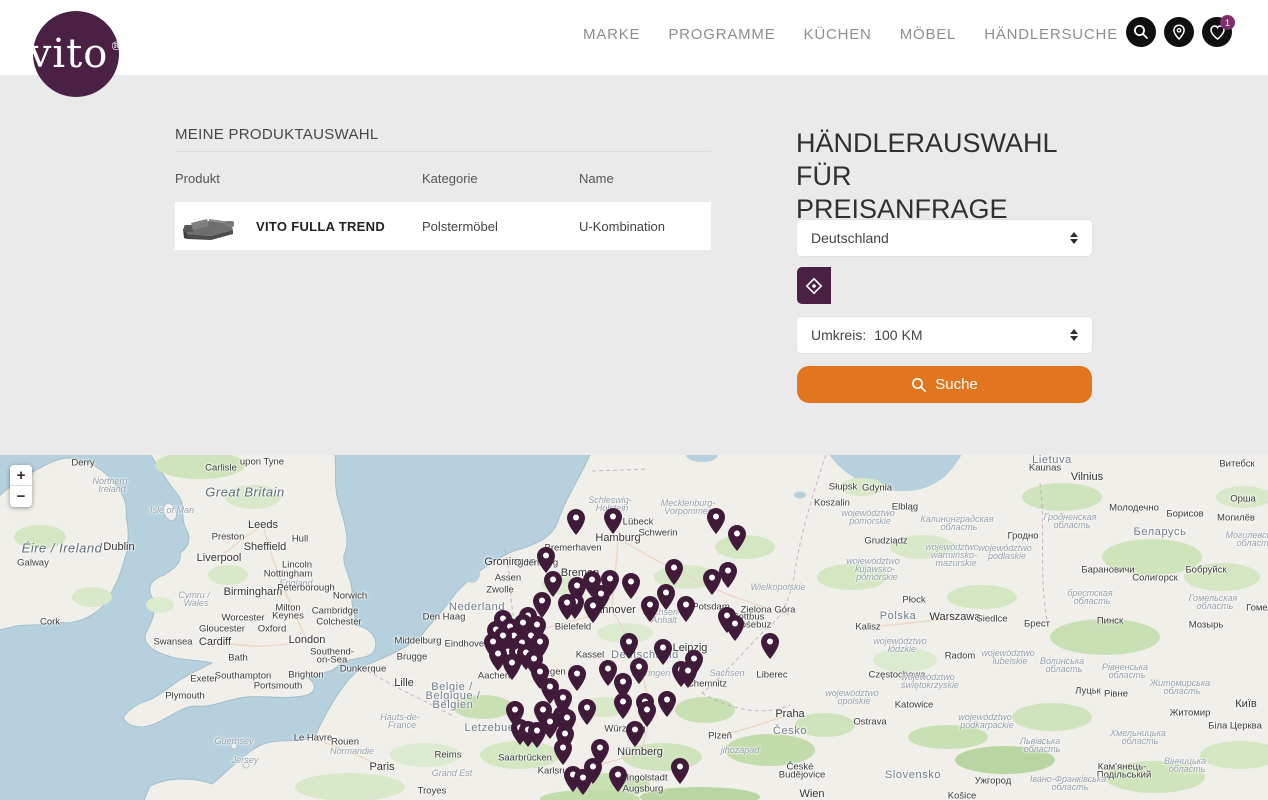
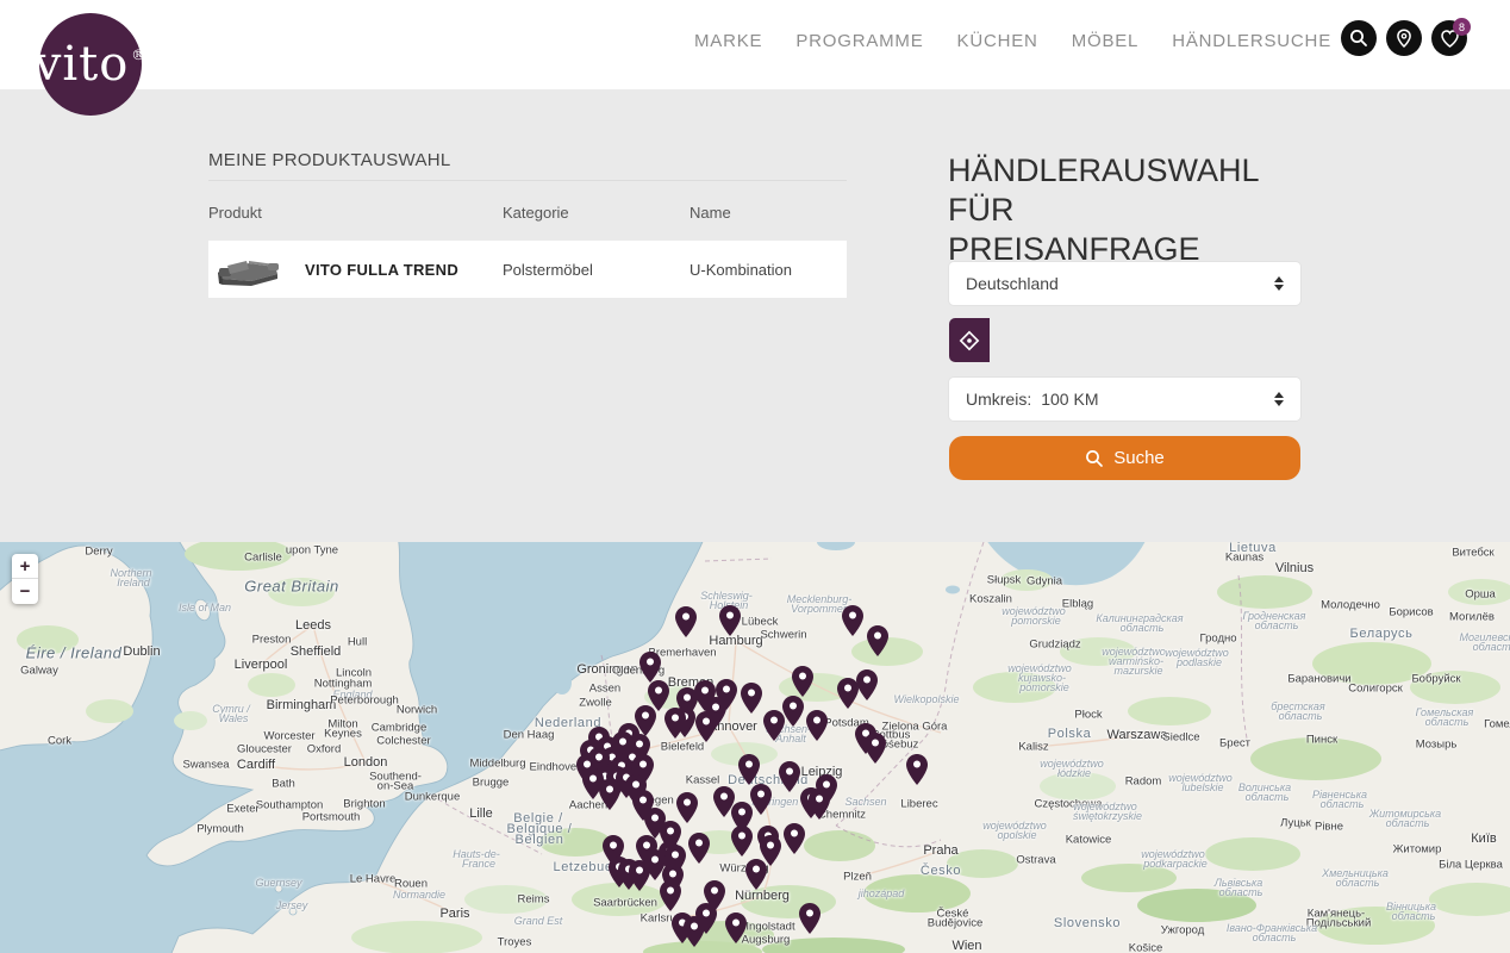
  vito
  ®
  MARKE
  PROGRAMME
  KÜCHEN
  MÖBEL
  HÄNDLERSUCHE
- 1
+ 8
  MEINE PRODUKTAUSWAHL
  Produkt
  Kategorie
  Name
  VITO FULLA TREND
  Polstermöbel
  U-Kombination
  HÄNDLERAUSWAHL FÜR
  PREISANFRAGE
  Deutschland
  Umkreis:
  100 KM
  Suche
  upon Tyne
  Carlisle
  Great Britain
  Northern
  Ireland
  Derry
  Isle of Man
  Leeds
  Preston
  Hull
  Sheffield
  Liverpool
  Lincoln
  Nottingham
  England
  Birmingham
  Peterborough
  Norwich
  Milton
  Keynes
  Cambridge
  Worcester
  Colchester
  Gloucester
  Oxford
  Cymru /
  Wales
  Swansea
  Cardiff
  London
  Southend-
  on-Sea
  Bath
  Brighton
  Southampton
  Portsmouth
  Exeter
  Plymouth
  Éire / Ireland
  Dublin
  Galway
  Cork
  Guernsey
  Jersey
  Dunkerque
  Lille
  Brugge
  Middelburg
  Le Havre
  Rouen
  Paris
  Normandie
  Hauts-de-
  France
  Reims
  Troyes
  Grand Est
  Nederland
  Den Haag
  Zwolle
  Assen
  Groningen
  Eindhove
  Belgie /
  Belgique /
  Belgien
  Letzebu
  remerhaven
  Hamburg
  Lübeck
  Schwerin
  Schleswig-
  Holstein
  Mecklenburg-
  Vorpomme
  nnover
  Bielefeld
  Kassel
  Potsdam
  Anhalt
  Leipzig
  hemnitz
  Sachsen
  ottbus
  Zielona Góra
  Wielkopolskie
  Nürnberg
  Ingolstadt
  Augsburg
  Saarbrücken
  Aachen
  Praha
  Plzeň
  Česko
  České
  Budějovice
  Wien
  Slovensko
  jihozápad
  Liberec
  Ostrava
  Słupsk
  Koszalin
  Gdynia
  Калининградская
  область
  Elbląg
  Grudziądz
  województwo
  pomorskie
  województwo
  warmińsko-
  mazurskie
  województwo
  podlaskie
  województwo
  kujawsko-
  pomorskie
  Płock
  Warszawa
  Polska
  Siedlce
  Kalisz
  województwo
  łódzkie
  Radom
  województwo
  lubelskie
  Częstochowa
  województwo
  świętokrzyskie
  województwo
  opolskie
  Katowice
  województwo
  podkarpackie
  Lietuva
  Kaunas
  Vilnius
  Гродно
  Гродненская
  область
  Молодечно
  Борисов
  Беларусь
  Витебск
  Орша
  Могилёв
  Могилевс
  област
  Бобруйск
  Барановичи
  Солигорск
  Гомельская
  область
  Пинск
  Мозырь
  Брест
  брестская
  область
  Волинська
  область
  Луцьк
  Рівненська
  область
  Рівне
  Житомирська
  область
  Житомир
  Київ
  Біла Церква
  Хмельницька
  область
  Вінницька
  область
  Кам'янець-
  Подільський
  Львівська
  область
  Івано-Франківська
  область
  Ужгород
  Košice
  +
  −
